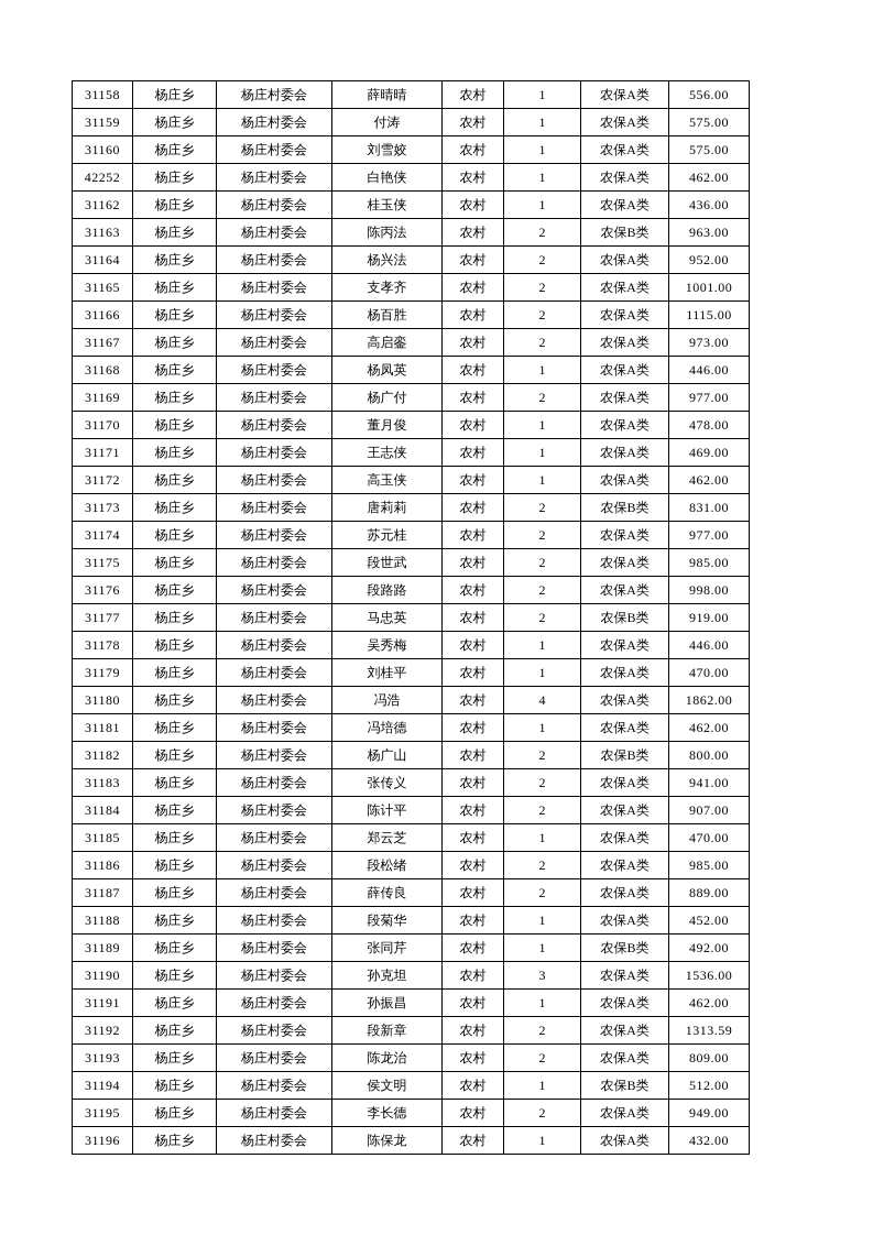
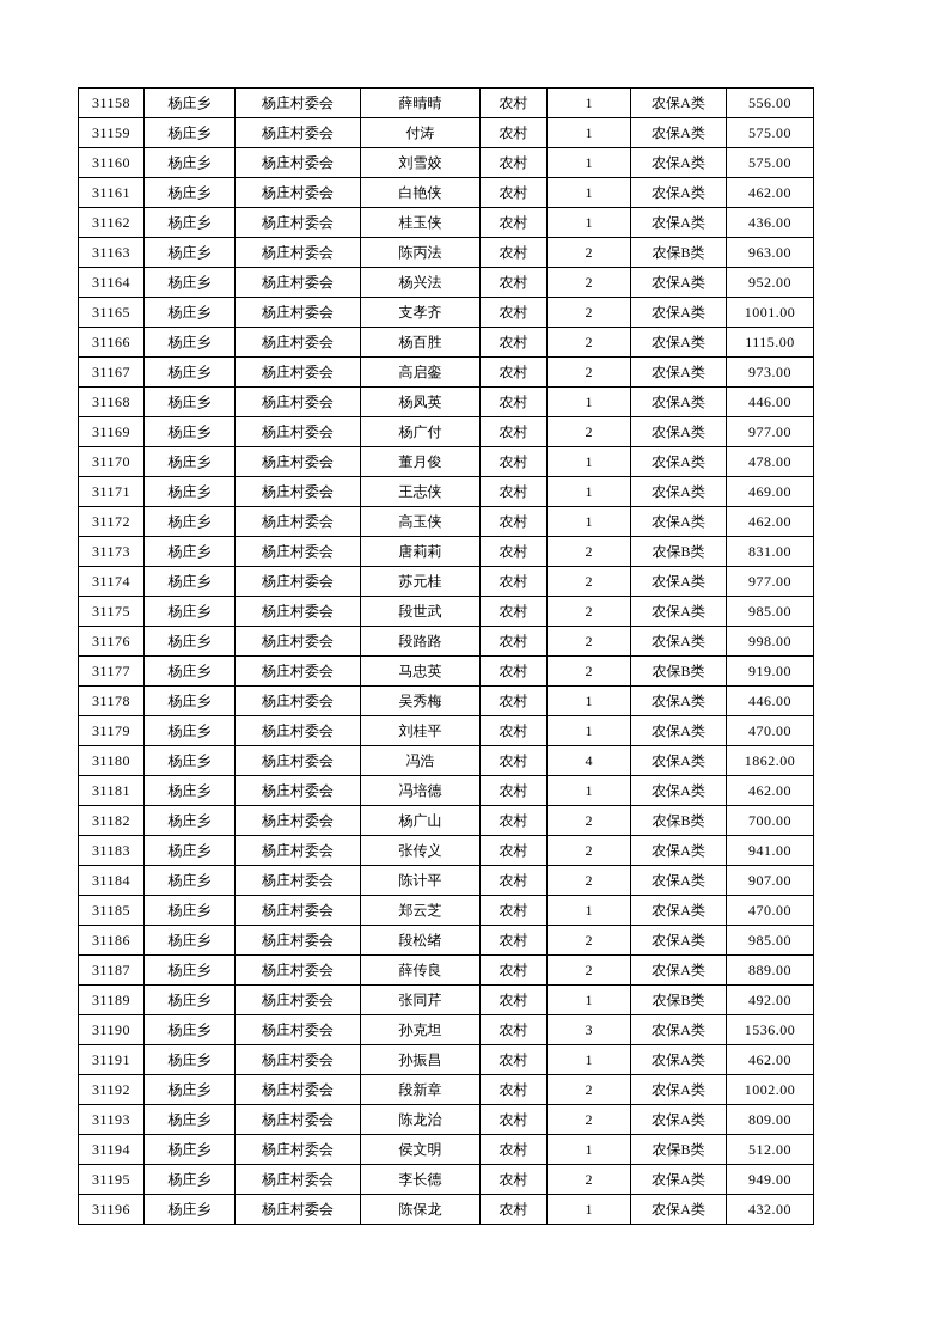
  31158	杨庄乡	杨庄村委会	薛晴晴	农村	1	农保A类	556.00
  31159	杨庄乡	杨庄村委会	付涛	农村	1	农保A类	575.00
  31160	杨庄乡	杨庄村委会	刘雪姣	农村	1	农保A类	575.00
- 42252	杨庄乡	杨庄村委会	白艳侠	农村	1	农保A类	462.00
+ 31161	杨庄乡	杨庄村委会	白艳侠	农村	1	农保A类	462.00
  31162	杨庄乡	杨庄村委会	桂玉侠	农村	1	农保A类	436.00
  31163	杨庄乡	杨庄村委会	陈丙法	农村	2	农保B类	963.00
  31164	杨庄乡	杨庄村委会	杨兴法	农村	2	农保A类	952.00
  31165	杨庄乡	杨庄村委会	支孝齐	农村	2	农保A类	1001.00
  31166	杨庄乡	杨庄村委会	杨百胜	农村	2	农保A类	1115.00
  31167	杨庄乡	杨庄村委会	高启銮	农村	2	农保A类	973.00
  31168	杨庄乡	杨庄村委会	杨凤英	农村	1	农保A类	446.00
  31169	杨庄乡	杨庄村委会	杨广付	农村	2	农保A类	977.00
  31170	杨庄乡	杨庄村委会	董月俊	农村	1	农保A类	478.00
  31171	杨庄乡	杨庄村委会	王志侠	农村	1	农保A类	469.00
  31172	杨庄乡	杨庄村委会	高玉侠	农村	1	农保A类	462.00
  31173	杨庄乡	杨庄村委会	唐莉莉	农村	2	农保B类	831.00
  31174	杨庄乡	杨庄村委会	苏元桂	农村	2	农保A类	977.00
  31175	杨庄乡	杨庄村委会	段世武	农村	2	农保A类	985.00
  31176	杨庄乡	杨庄村委会	段路路	农村	2	农保A类	998.00
  31177	杨庄乡	杨庄村委会	马忠英	农村	2	农保B类	919.00
  31178	杨庄乡	杨庄村委会	吴秀梅	农村	1	农保A类	446.00
  31179	杨庄乡	杨庄村委会	刘桂平	农村	1	农保A类	470.00
  31180	杨庄乡	杨庄村委会	冯浩	农村	4	农保A类	1862.00
  31181	杨庄乡	杨庄村委会	冯培德	农村	1	农保A类	462.00
- 31182	杨庄乡	杨庄村委会	杨广山	农村	2	农保B类	800.00
+ 31182	杨庄乡	杨庄村委会	杨广山	农村	2	农保B类	700.00
  31183	杨庄乡	杨庄村委会	张传义	农村	2	农保A类	941.00
  31184	杨庄乡	杨庄村委会	陈计平	农村	2	农保A类	907.00
  31185	杨庄乡	杨庄村委会	郑云芝	农村	1	农保A类	470.00
  31186	杨庄乡	杨庄村委会	段松绪	农村	2	农保A类	985.00
  31187	杨庄乡	杨庄村委会	薛传良	农村	2	农保A类	889.00
- 31188	杨庄乡	杨庄村委会	段菊华	农村	1	农保A类	452.00
  31189	杨庄乡	杨庄村委会	张同芹	农村	1	农保B类	492.00
  31190	杨庄乡	杨庄村委会	孙克坦	农村	3	农保A类	1536.00
  31191	杨庄乡	杨庄村委会	孙振昌	农村	1	农保A类	462.00
- 31192	杨庄乡	杨庄村委会	段新章	农村	2	农保A类	1313.59
+ 31192	杨庄乡	杨庄村委会	段新章	农村	2	农保A类	1002.00
  31193	杨庄乡	杨庄村委会	陈龙治	农村	2	农保A类	809.00
  31194	杨庄乡	杨庄村委会	侯文明	农村	1	农保B类	512.00
  31195	杨庄乡	杨庄村委会	李长德	农村	2	农保A类	949.00
  31196	杨庄乡	杨庄村委会	陈保龙	农村	1	农保A类	432.00
